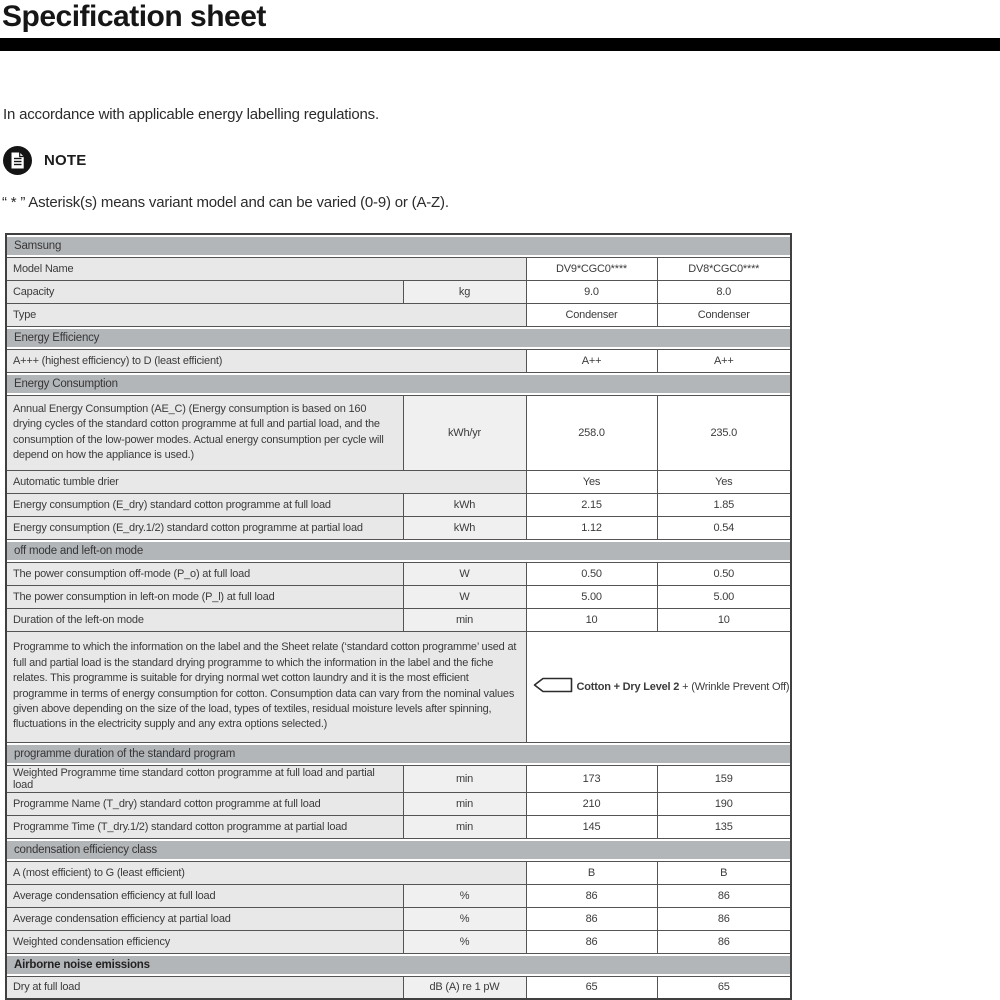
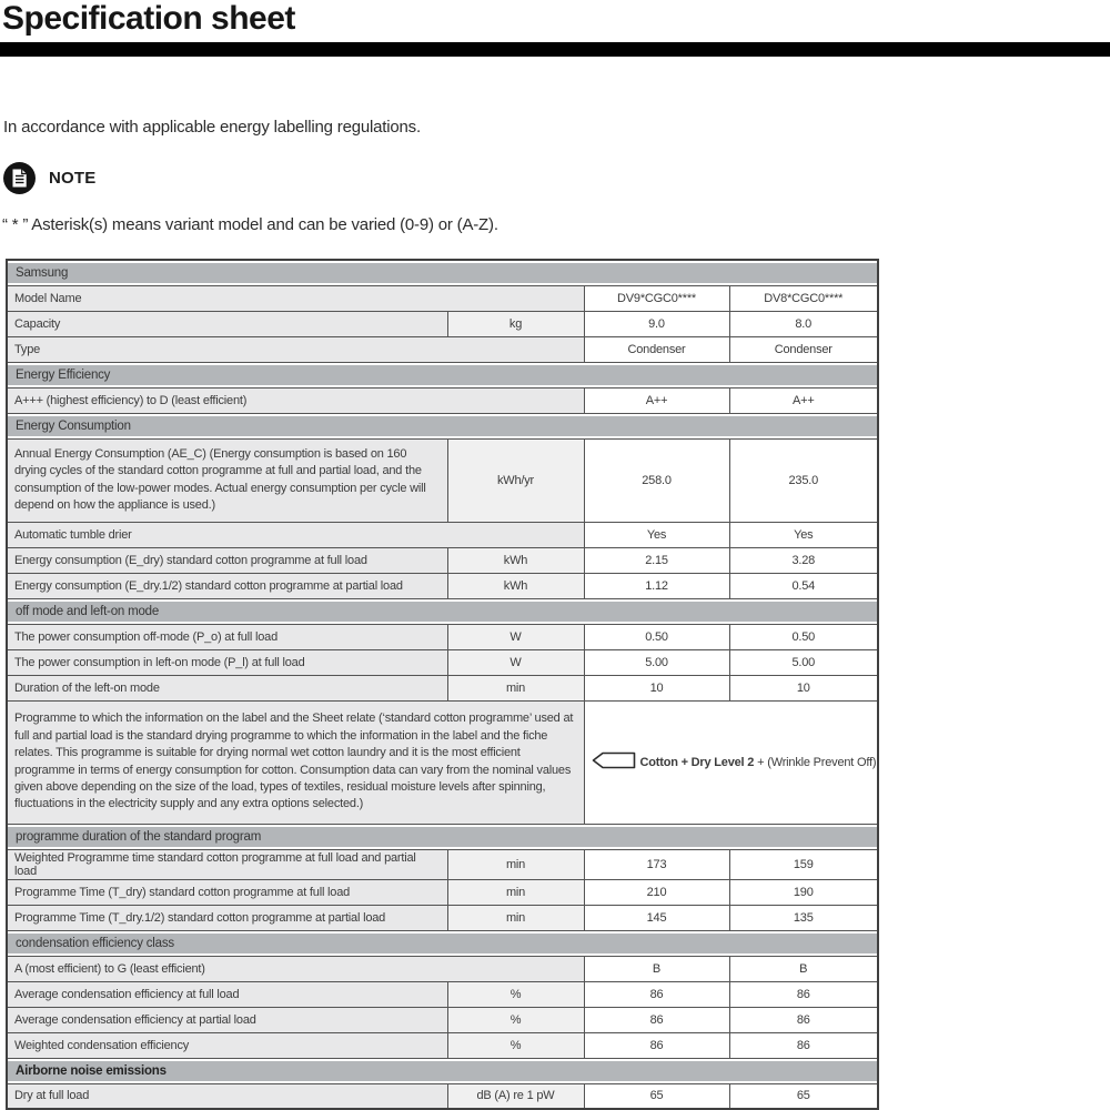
  Specification sheet
  In accordance with applicable energy labelling regulations.
  NOTE
  “ * ” Asterisk(s) means variant model and can be varied (0-9) or (A-Z).
  Samsung
  Model Name	DV9*CGC0****	DV8*CGC0****
  Capacity	kg	9.0	8.0
  Type	Condenser	Condenser
  Energy Efficiency
  A+++ (highest efficiency) to D (least efficient)	A++	A++
  Energy Consumption
  Annual Energy Consumption (AE_C) (Energy consumption is based on 160 drying cycles of the standard cotton programme at full and partial load, and the consumption of the low-power modes. Actual energy consumption per cycle will depend on how the appliance is used.)	kWh/yr	258.0	235.0
  Automatic tumble drier	Yes	Yes
- Energy consumption (E_dry) standard cotton programme at full load	kWh	2.15	1.85
+ Energy consumption (E_dry) standard cotton programme at full load	kWh	2.15	3.28
  Energy consumption (E_dry.1/2) standard cotton programme at partial load	kWh	1.12	0.54
  off mode and left-on mode
  The power consumption off-mode (P_o) at full load	W	0.50	0.50
  The power consumption in left-on mode (P_l) at full load	W	5.00	5.00
  Duration of the left-on mode	min	10	10
  Programme to which the information on the label and the Sheet relate (‘standard cotton programme’ used at full and partial load is the standard drying programme to which the information in the label and the fiche relates. This programme is suitable for drying normal wet cotton laundry and it is the most efficient programme in terms of energy consumption for cotton. Consumption data can vary from the nominal values given above depending on the size of the load, types of textiles, residual moisture levels after spinning, fluctuations in the electricity supply and any extra options selected.)	Cotton + Dry Level 2 + (Wrinkle Prevent Off)
  programme duration of the standard program
  Weighted Programme time standard cotton programme at full load and partial load	min	173	159
- Programme Name (T_dry) standard cotton programme at full load	min	210	190
+ Programme Time (T_dry) standard cotton programme at full load	min	210	190
  Programme Time (T_dry.1/2) standard cotton programme at partial load	min	145	135
  condensation efficiency class
  A (most efficient) to G (least efficient)	B	B
  Average condensation efficiency at full load	%	86	86
  Average condensation efficiency at partial load	%	86	86
  Weighted condensation efficiency	%	86	86
  Airborne noise emissions
  Dry at full load	dB (A) re 1 pW	65	65
